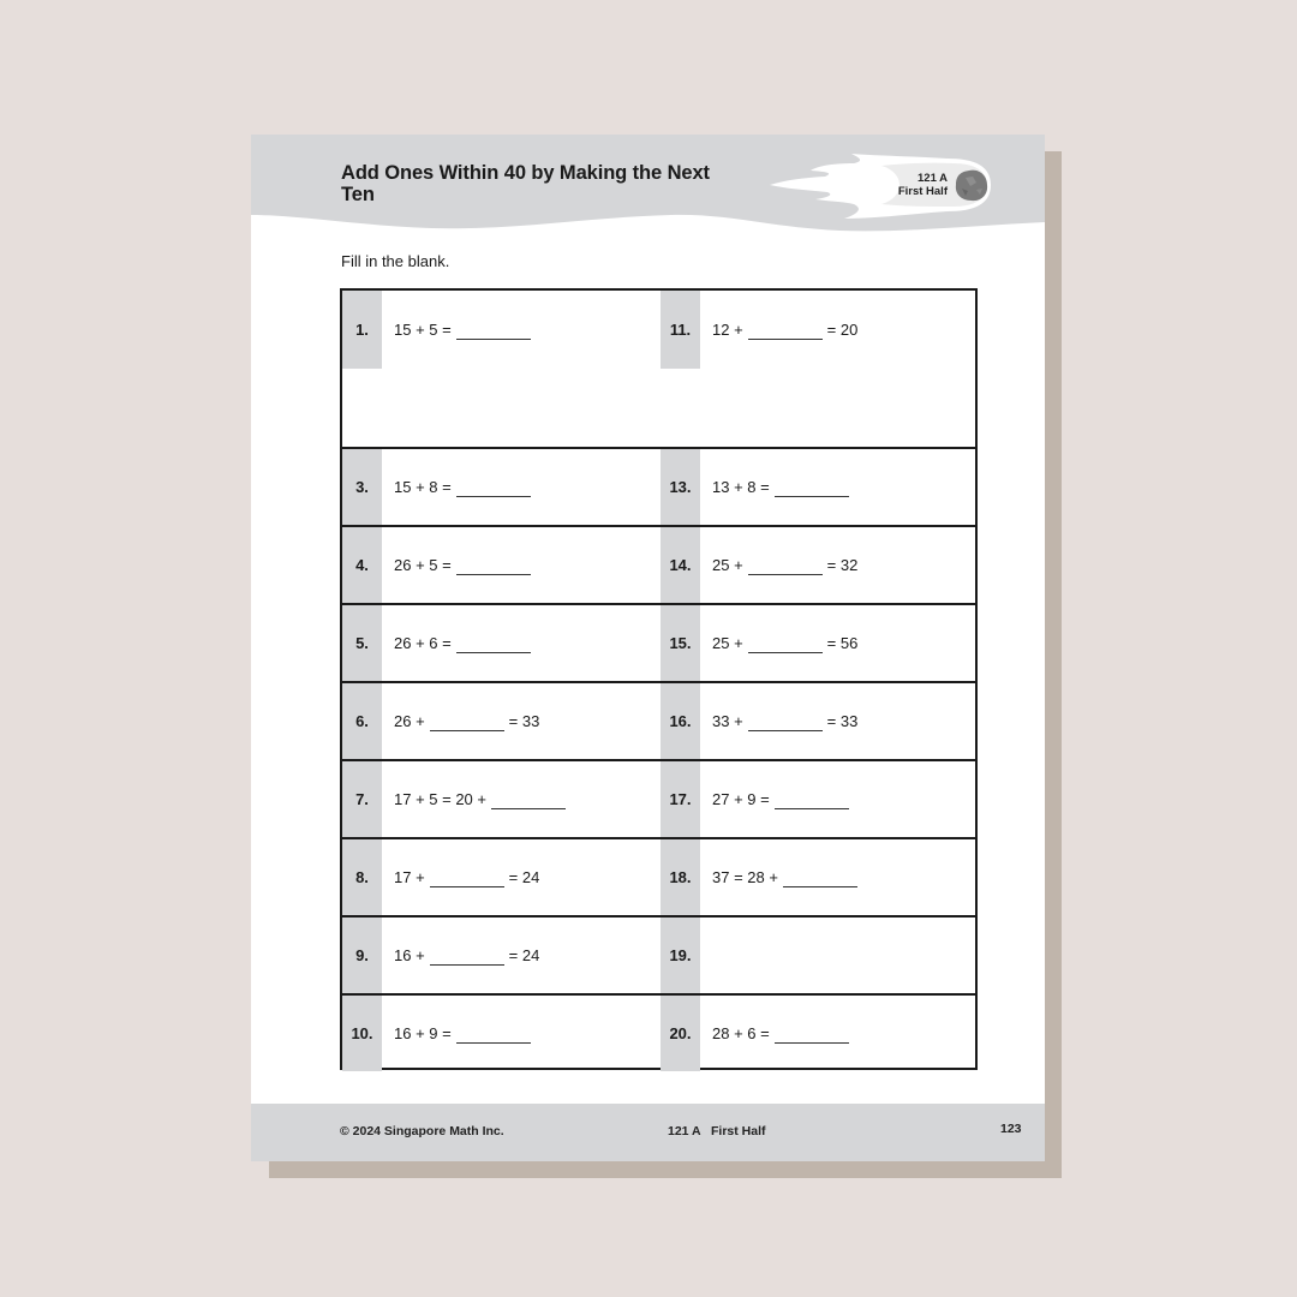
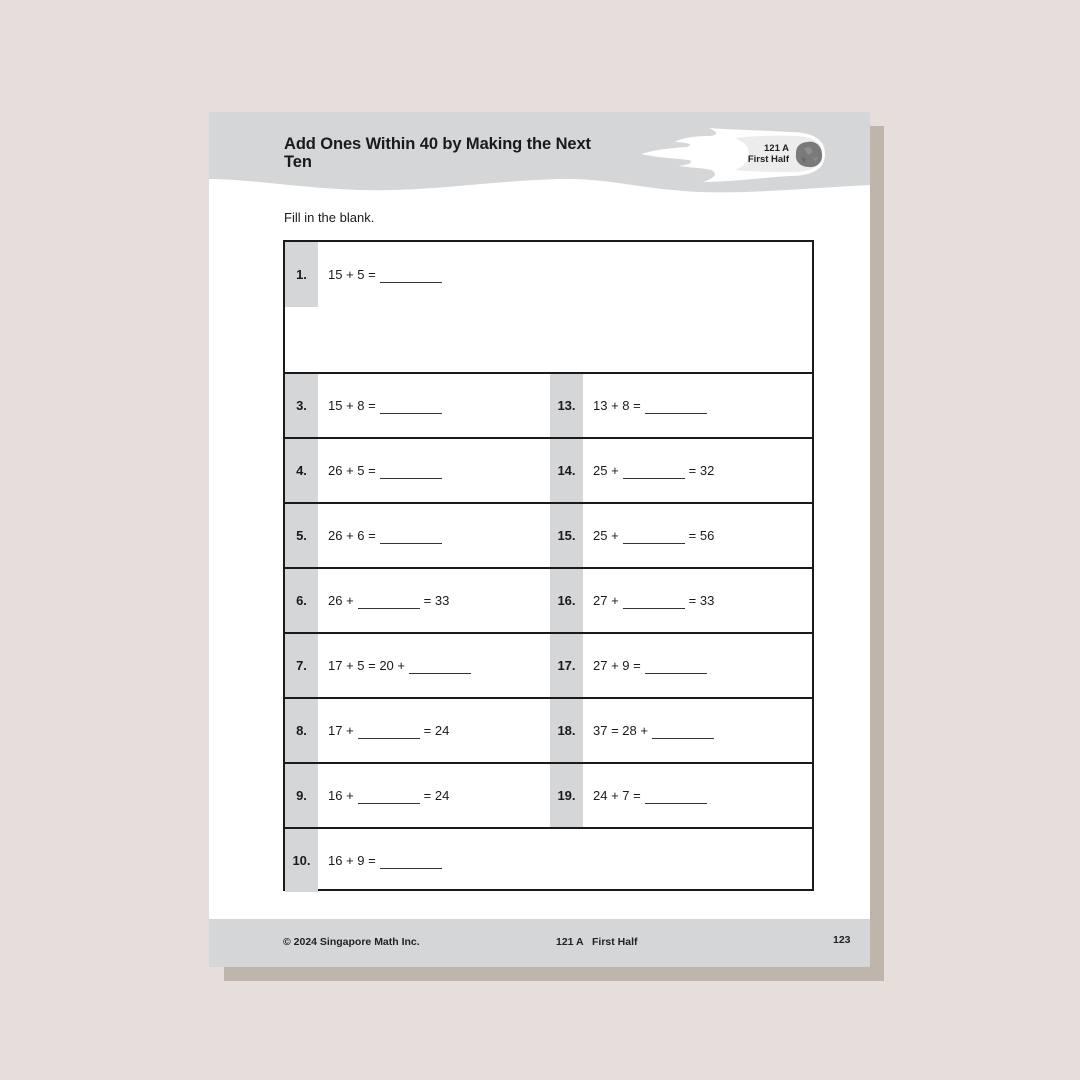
  Add Ones Within 40 by Making the Next Ten
  121 A
  First Half
  Fill in the blank.
  1.
  15 + 5 =
- 11.
- 12 +
- = 20
  3.
  15 + 8 =
  13.
  13 + 8 =
  4.
  26 + 5 =
  14.
  25 +
  = 32
  5.
  26 + 6 =
  15.
  25 +
  = 56
  6.
  26 +
  = 33
  16.
- 33 +
+ 27 +
  = 33
  7.
  17 + 5 = 20 +
  17.
  27 + 9 =
  8.
  17 +
  = 24
  18.
  37 = 28 +
  9.
  16 +
  = 24
  19.
+ 24 + 7 =
  10.
  16 + 9 =
- 20.
- 28 + 6 =
  © 2024 Singapore Math Inc.
  121 A First Half
  123
